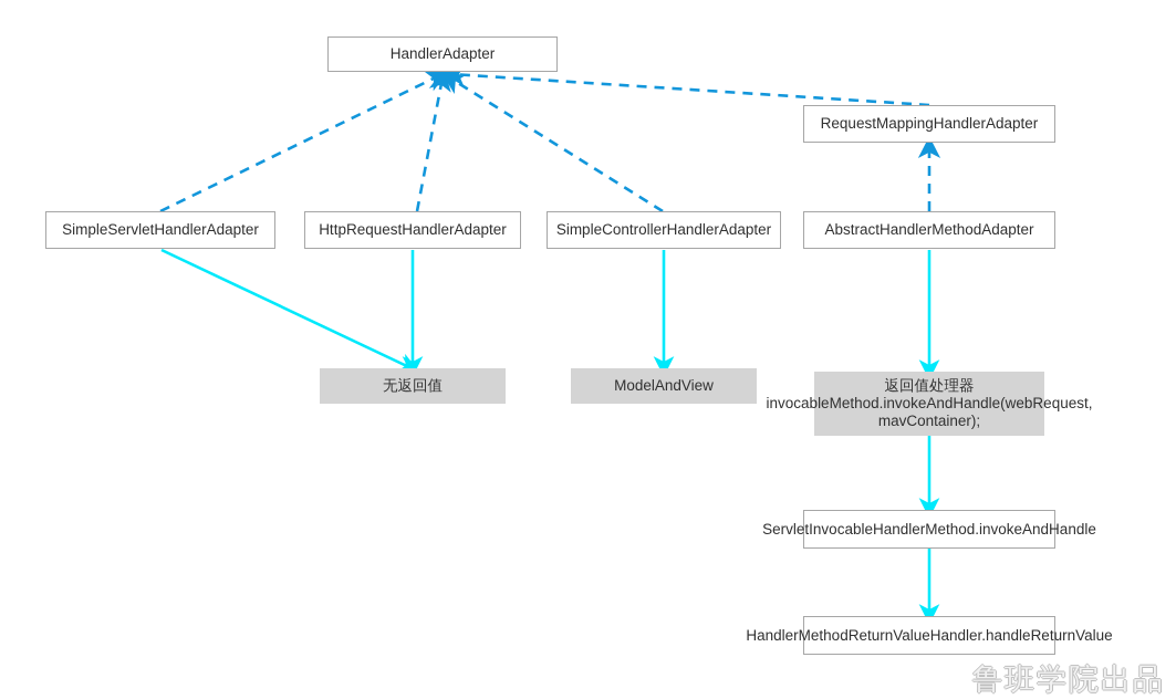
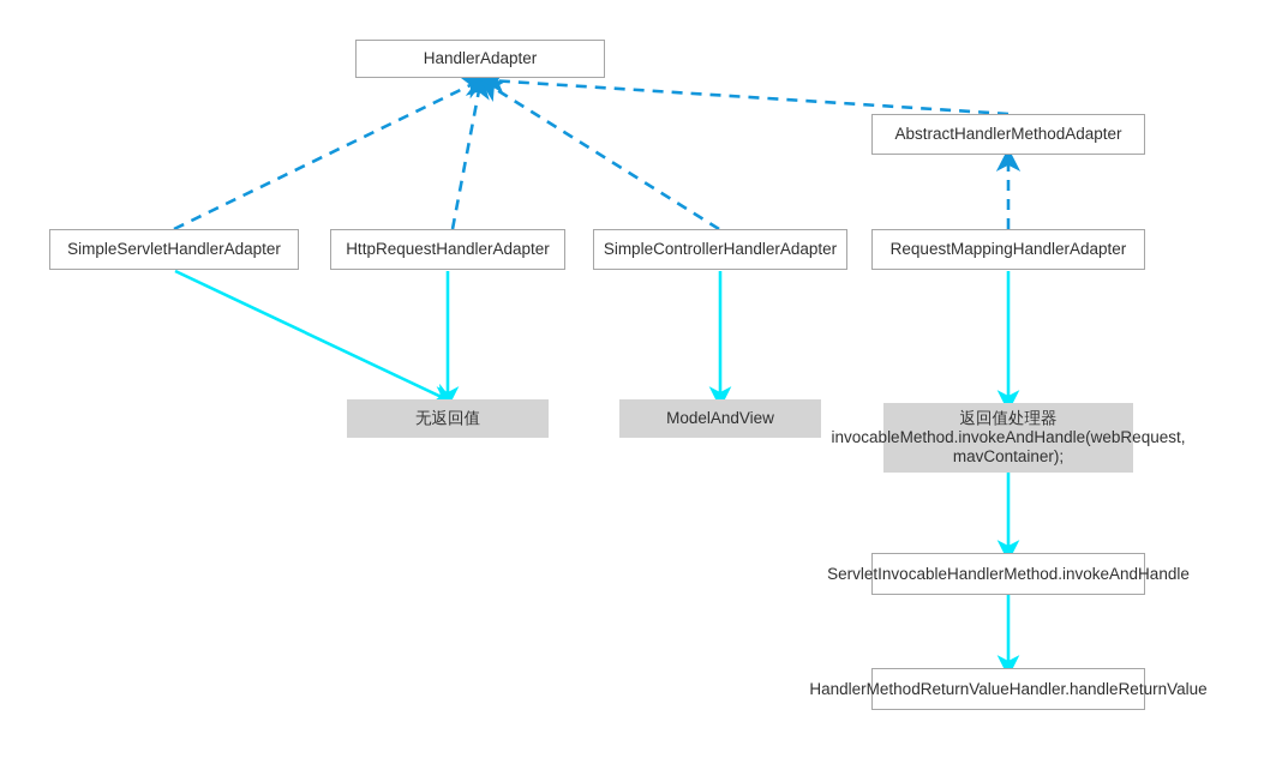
  HandlerAdapter
- RequestMappingHandlerAdapter
+ AbstractHandlerMethodAdapter
  SimpleServletHandlerAdapter
  HttpRequestHandlerAdapter
  SimpleControllerHandlerAdapter
- AbstractHandlerMethodAdapter
+ RequestMappingHandlerAdapter
  无返回值
  ModelAndView
  返回值处理器
  invocableMethod.invokeAndHandle(webRequest, mavContainer);
  ServletInvocableHandlerMethod.invokeAndHandle
  HandlerMethodReturnValueHandler.handleReturnValue
- 鲁班学院出品
